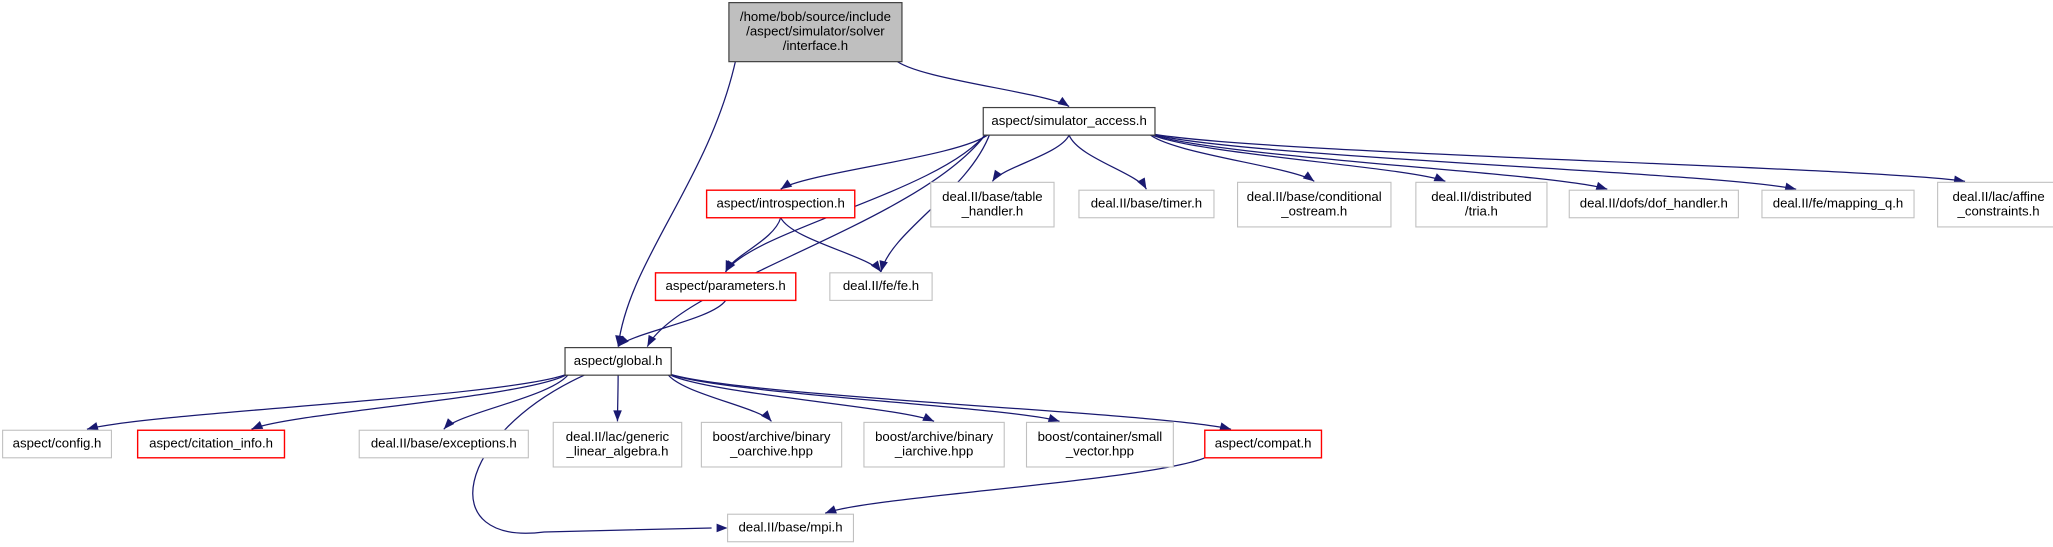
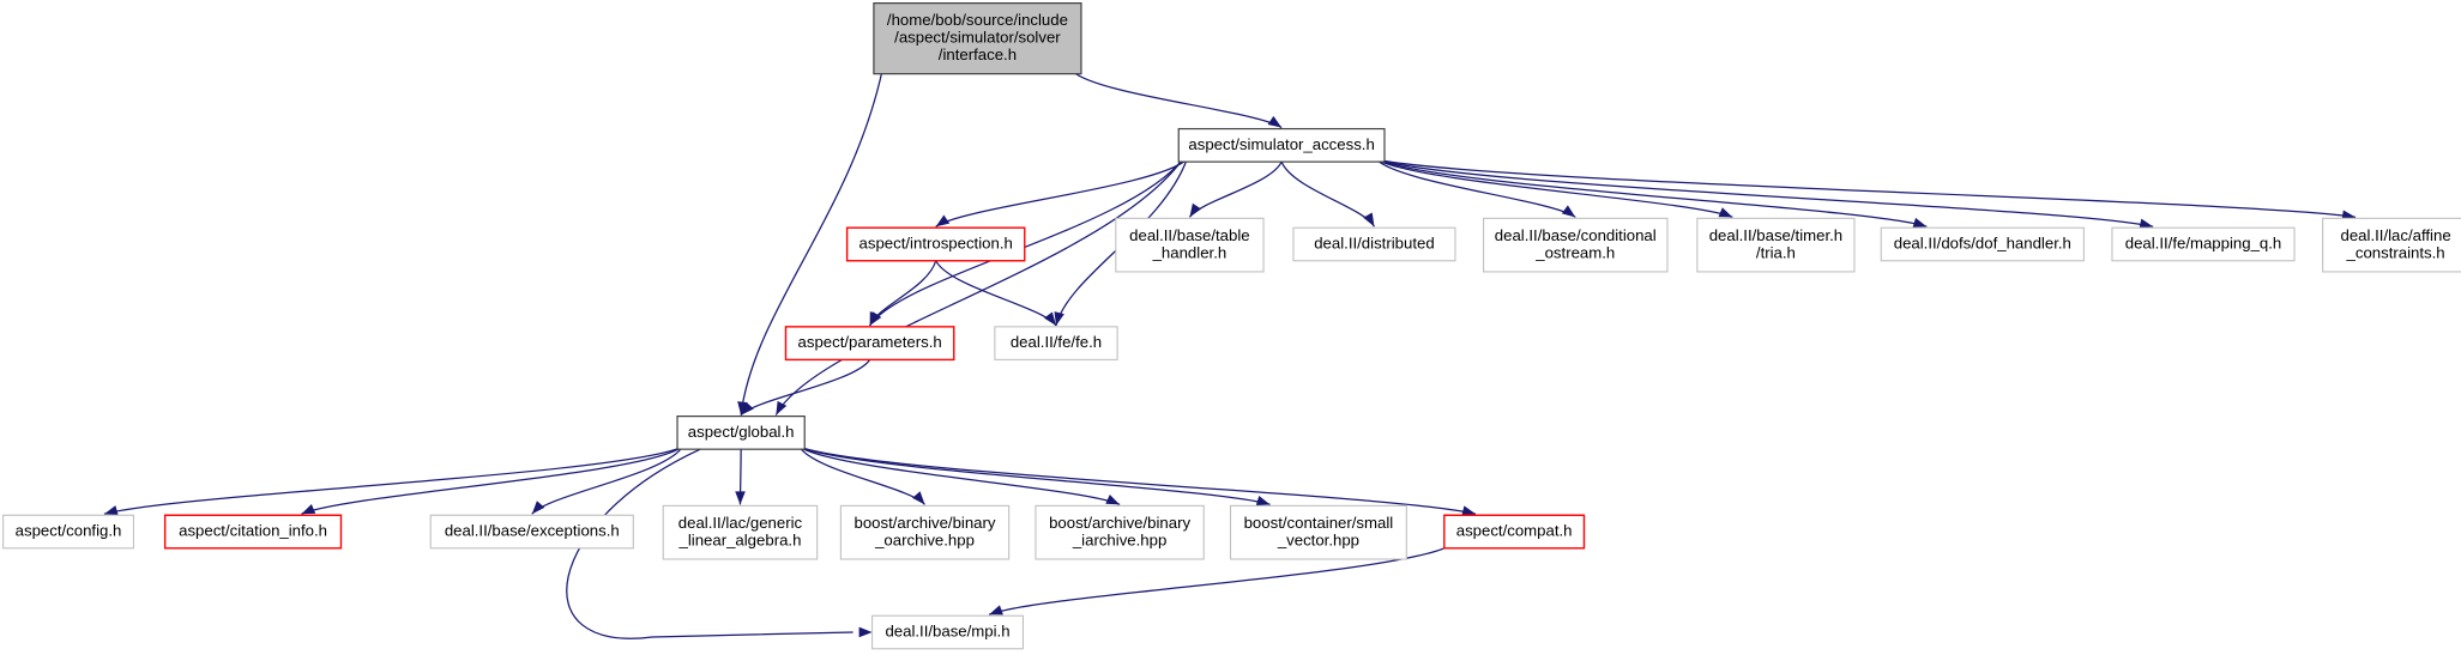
  /home/bob/source/include
  /aspect/simulator/solver
  /interface.h
  aspect/simulator_access.h
  aspect/introspection.h
  deal.II/base/table
  _handler.h
- deal.II/base/timer.h
+ deal.II/distributed
  deal.II/base/conditional
  _ostream.h
- deal.II/distributed
+ deal.II/base/timer.h
  /tria.h
  deal.II/dofs/dof_handler.h
  deal.II/fe/mapping_q.h
  deal.II/lac/affine
  _constraints.h
  aspect/parameters.h
  deal.II/fe/fe.h
  aspect/global.h
  aspect/config.h
  aspect/citation_info.h
  deal.II/base/exceptions.h
  deal.II/lac/generic
  _linear_algebra.h
  boost/archive/binary
  _oarchive.hpp
  boost/archive/binary
  _iarchive.hpp
  boost/container/small
  _vector.hpp
  aspect/compat.h
  deal.II/base/mpi.h
